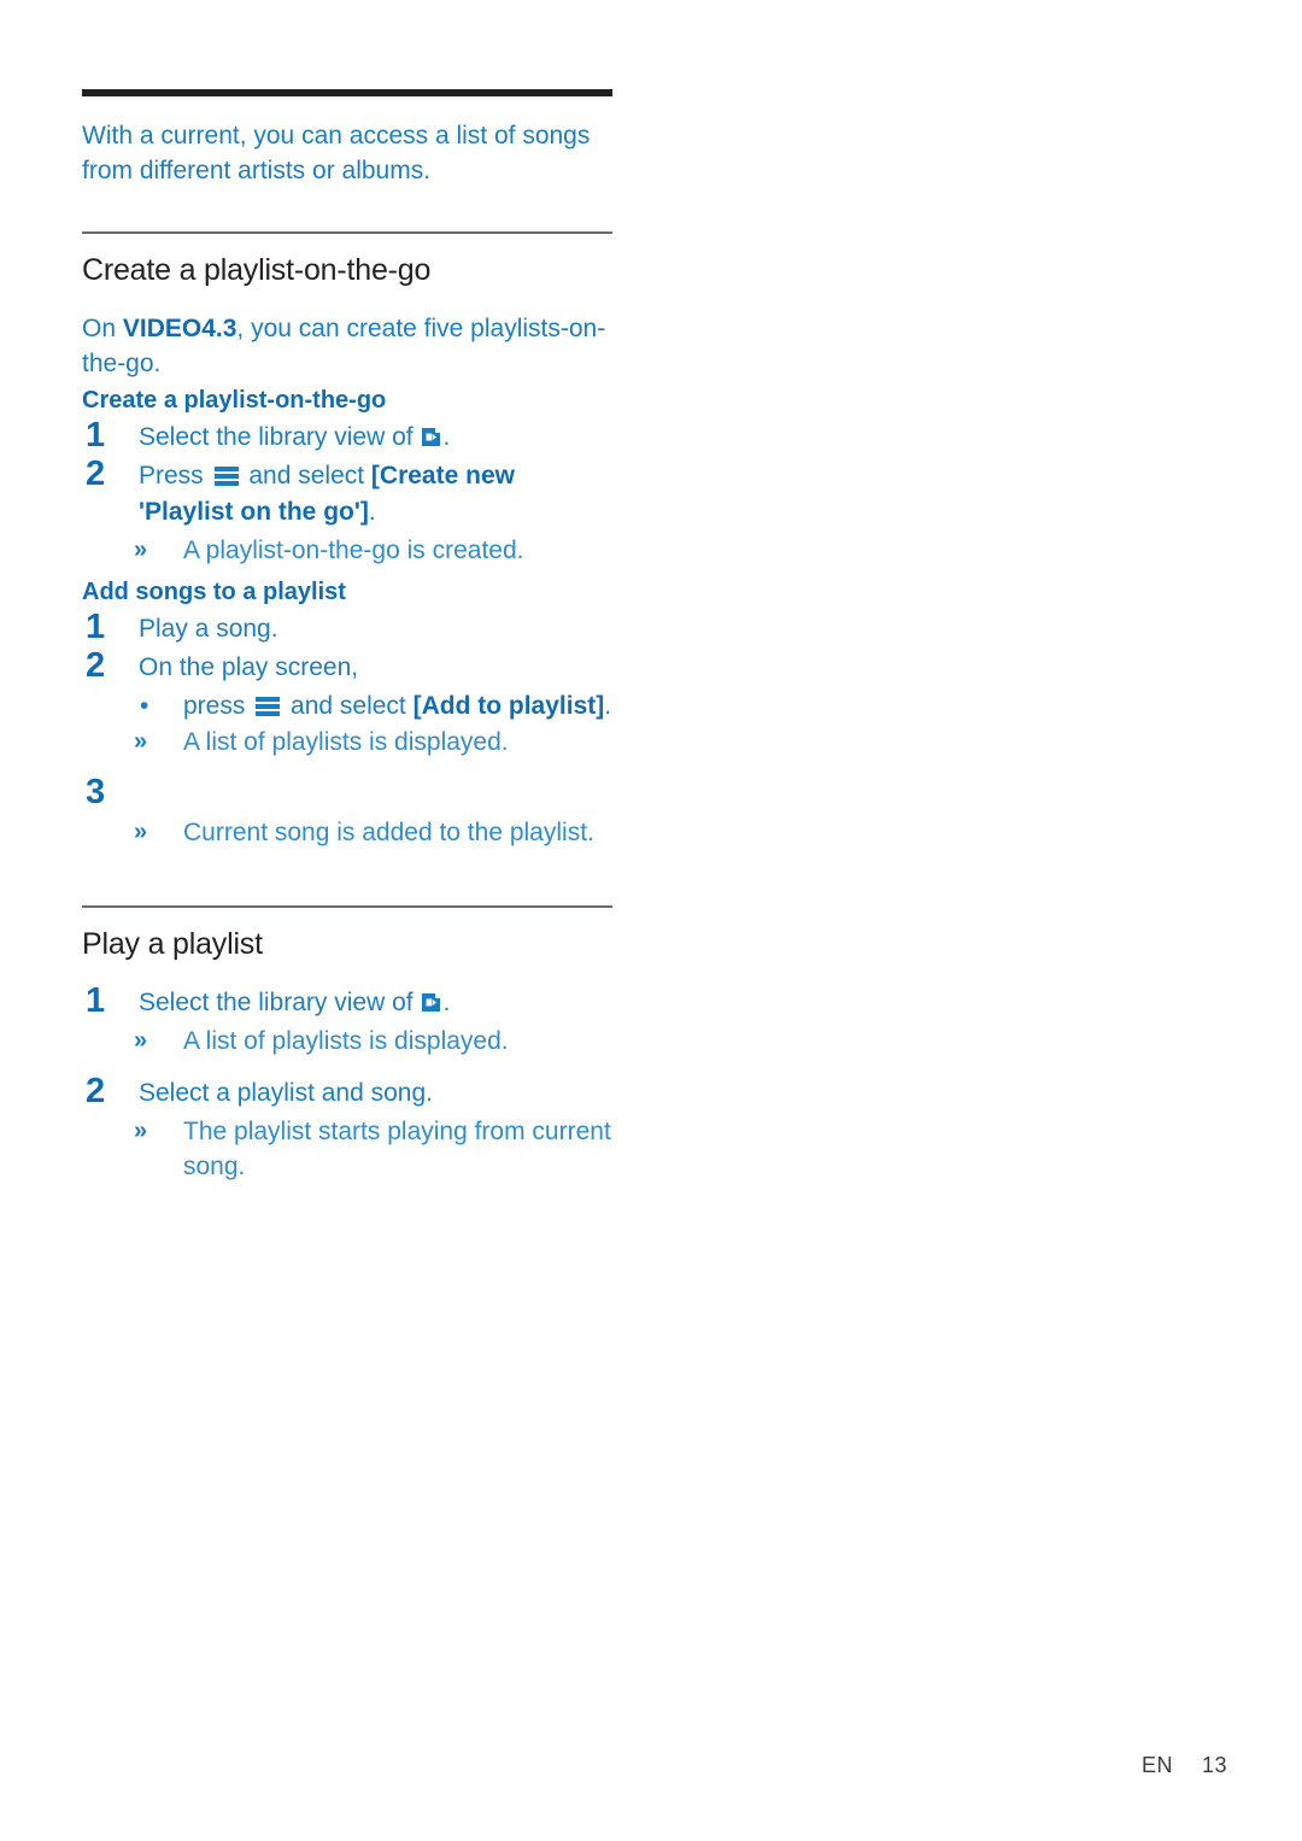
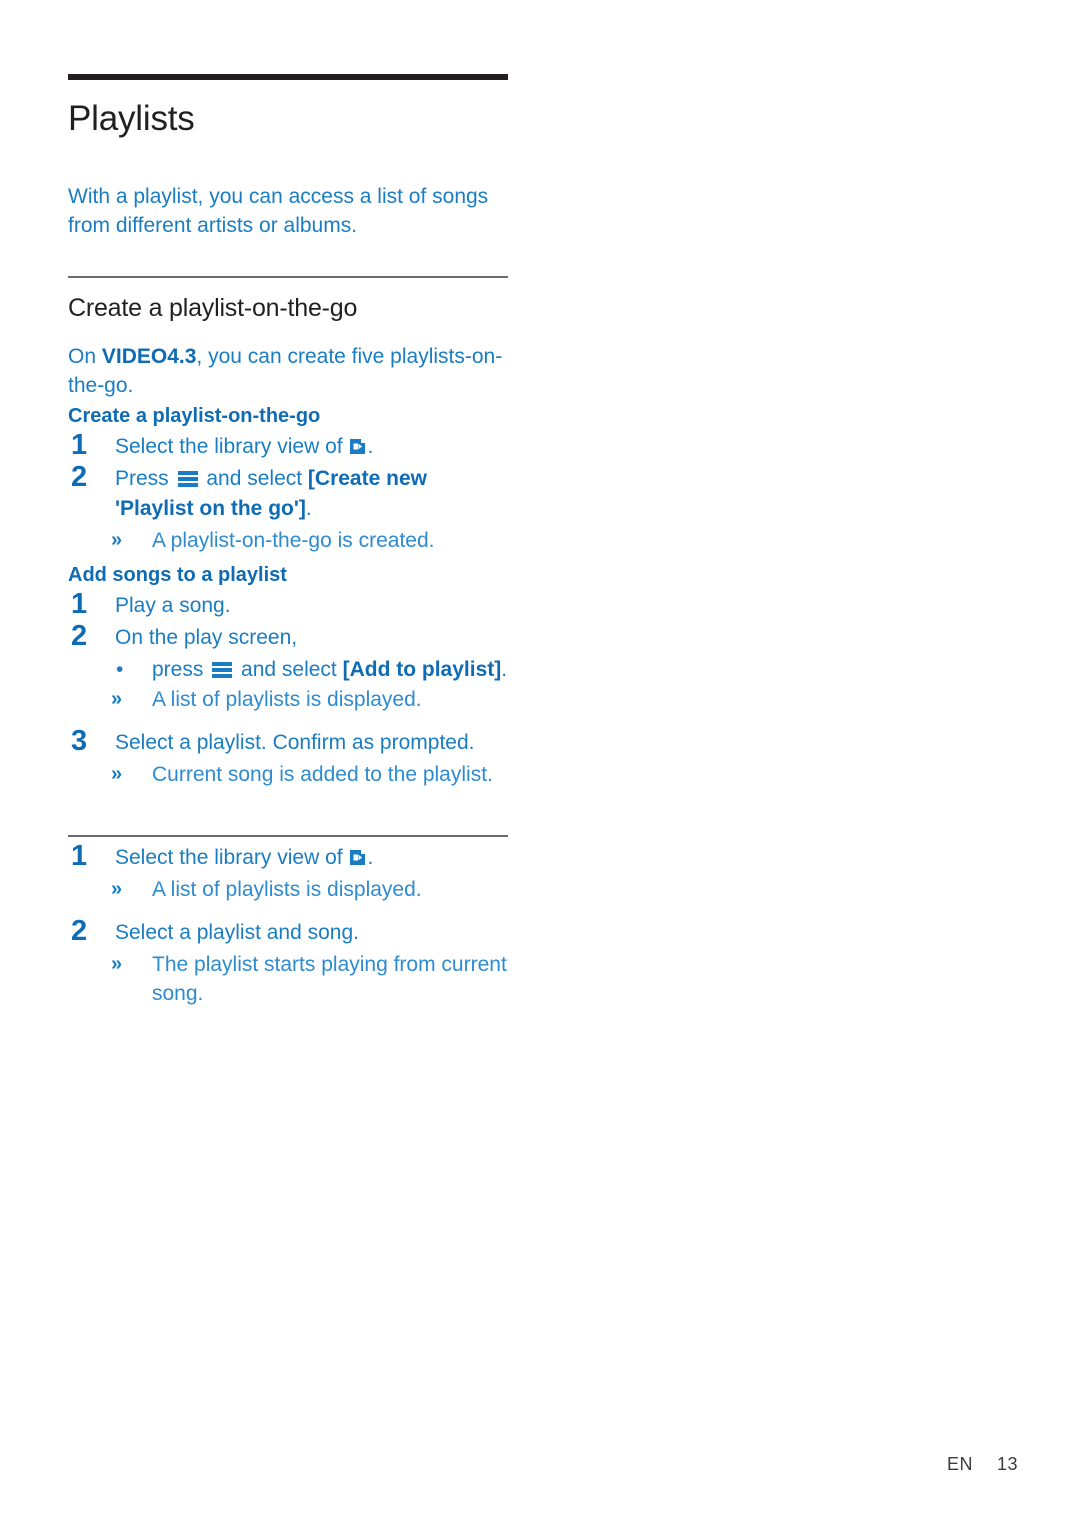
+ Playlists
- With a current, you can access a list of songs from different artists or albums.
+ With a playlist, you can access a list of songs from different artists or albums.
  Create a playlist-on-the-go
  On VIDEO4.3, you can create five playlists-on-the-go.
  Create a playlist-on-the-go
  1
  Select the library view of .
  2
  Press and select [Create new 'Playlist on the go'].
  »
  A playlist-on-the-go is created.
  Add songs to a playlist
  1
  Play a song.
  2
  On the play screen,
  •
  press and select [Add to playlist].
  »
  A list of playlists is displayed.
  3
+ Select a playlist. Confirm as prompted.
  »
  Current song is added to the playlist.
- Play a playlist
  1
  Select the library view of .
  »
  A list of playlists is displayed.
  2
  Select a playlist and song.
  »
  The playlist starts playing from current song.
  EN 13
